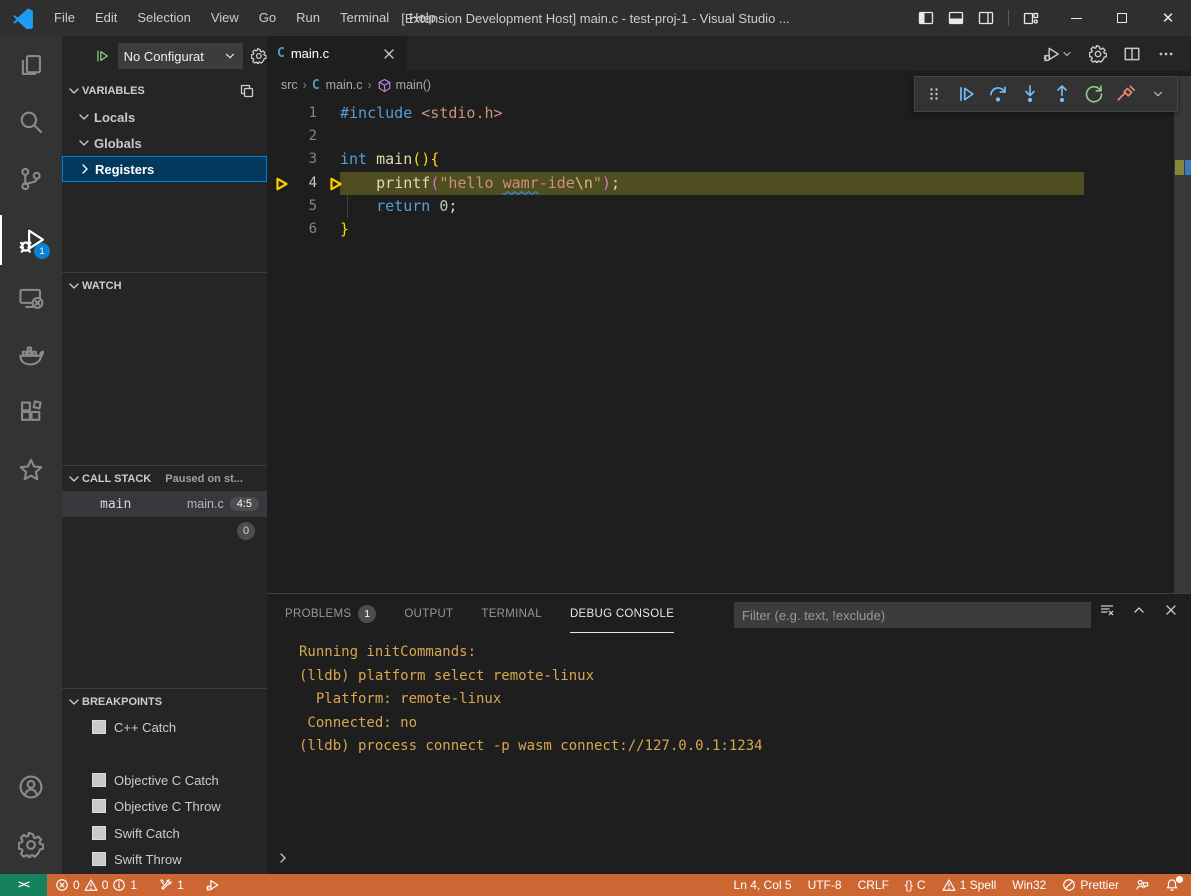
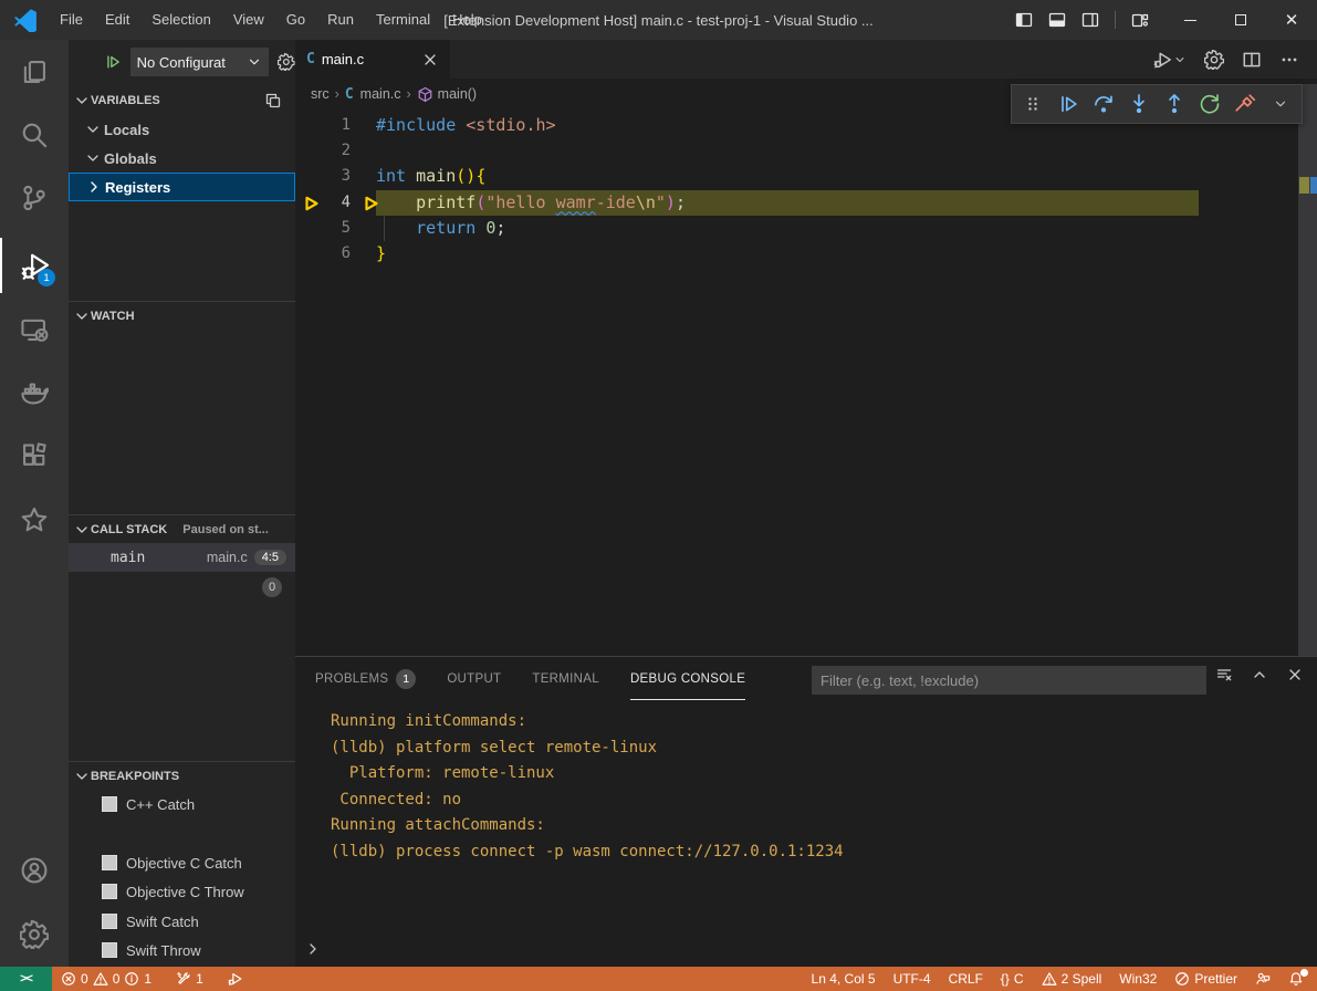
  File
  Edit
  Selection
  View
  Go
  Run
  Terminal
  Help
  [Extension Development Host] main.c - test-proj-1 - Visual Studio ...
  ✕
  1
  No Configurat
  VARIABLES
  Locals
  Globals
  Registers
  WATCH
  CALL STACK
  Paused on st...
  main
  main.c
  4:5
  0
  BREAKPOINTS
  C++ Catch
  Objective C Catch
  Objective C Throw
  Swift Catch
  Swift Throw
  C
  main.c
  src
  ›
  C
  main.c
  ›
  main()
  1
  #include <stdio.h>
  2
  3
  int main(){
  4
  printf("hello wamr-ide\n");
  5
  return 0;
  6
  }
  PROBLEMS
  1
  OUTPUT
  TERMINAL
  DEBUG CONSOLE
  Filter (e.g. text, !exclude)
  Running initCommands:
  (lldb) platform select remote-linux
  Platform: remote-linux
  Connected: no
+ Running attachCommands:
  (lldb) process connect -p wasm connect://127.0.0.1:1234
  ><
  0
  0
  1
  1
  Ln 4, Col 5
- UTF-8
+ UTF-4
  CRLF
  {ּ}
  C
- 1 Spell
+ 2 Spell
  Win32
  Prettier
